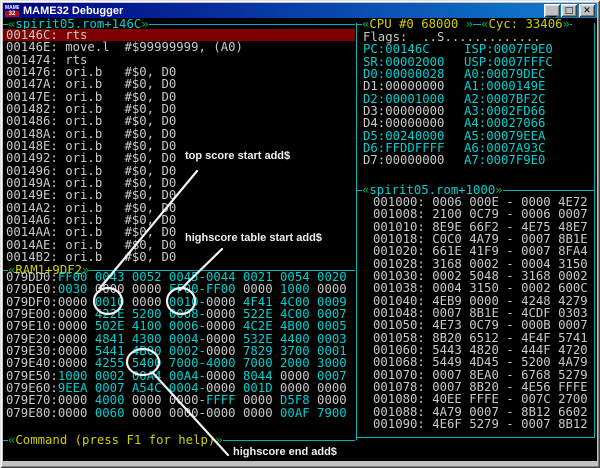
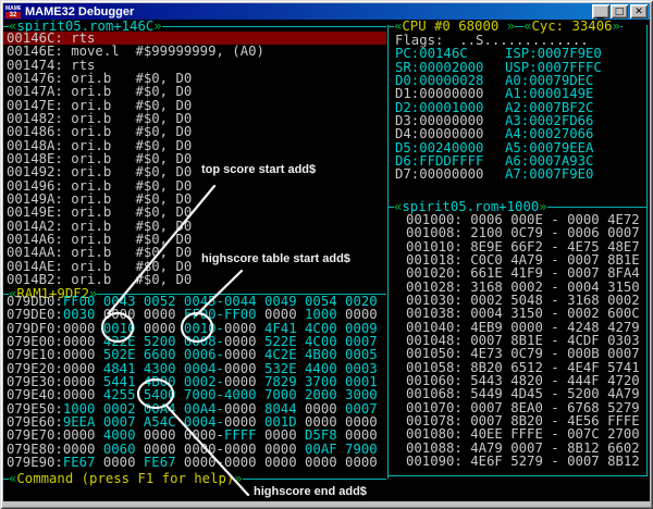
  MAME32 Debugger
  ▁
  □
  ✕
  «
  spirit05.rom+146C
  »
  00146C: rts
  00146E: move.l #$99999999, (A0)
  001474: rts
  001476: ori.b #$0, D0
  00147A: ori.b #$0, D0
  00147E: ori.b #$0, D0
  001482: ori.b #$0, D0
  001486: ori.b #$0, D0
  00148A: ori.b #$0, D0
  00148E: ori.b #$0, D0
  001492: ori.b #$0, D0
  001496: ori.b #$0, D0
  00149A: ori.b #$0, D0
  00149E: ori.b #$0, D0
  0014A2: ori.b #$0, D0
  0014A6: ori.b #$0, D0
  0014AA: ori.b #$0, D0
  0014AE: ori.b #0, D0
  0014B2: ori.b #$0, D0
  «
  RAM1+9DF2
  »
- 079DD0:FF00 0043 0052 004-0044 0021 0054 0020
+ 079DD0:FF00 0043 0052 004-0044 0049 0054 0020
  079DE0:0030 000 0000 0-FF00 0000 1000 0000
  079DF0:0000 0010 0000 001-0000 4F41 4C00 0009
  079E00:0000 4E 5200 008-0000 522E 4C00 0007
- 079E10:0000 502E 4100 0006-0000 4C2E 4B00 0005
+ 079E10:0000 502E 6600 0006-0000 4C2E 4B00 0005
  079E20:0000 4841 4300 0004-0000 532E 4400 0003
  079E30:0000 5441 B0 0002-0000 7829 3700 0001
  079E40:0000 4255 5400 7000-4000 7000 2000 3000
  079E50:1000 0002 0A4 00A4-0000 8044 0000 0007
  079E60:9EEA 0007 A54C 0004-0000 001D 0000 0000
  079E70:0000 4000 0000 0000-FFFF 0000 D5F8 0000
  079E80:0000 0060 0000 0000-0000 0000 00AF 7900
+ 079E90:FE67 0000 FE67 0000-0000 0000 0000 0000
  «
  Command (press F1 for help)
  »
  «
  CPU #0 68000
  »
  «
  Cyc:
  33406
  »
  Flags: ..S.............
  PC:00146C ISP:0007F9E0
  SR:00002000 USP:0007FFFC
  D0:00000028 A0:00079DEC
  D1:00000000 A1:0000149E
  D2:00001000 A2:0007BF2C
  D3:00000000 A3:0002FD66
  D4:00000000 A4:00027066
  D5:00240000 A5:00079EEA
  D6:FFDDFFFF A6:0007A93C
  D7:00000000 A7:0007F9E0
  «
  spirit05.rom+1000
  »
  001000: 0006 000E - 0000 4E72
  001008: 2100 0C79 - 0006 0007
  001010: 8E9E 66F2 - 4E75 48E7
  001018: C0C0 4A79 - 0007 8B1E
  001020: 661E 41F9 - 0007 8FA4
  001028: 3168 0002 - 0004 3150
  001030: 0002 5048 - 3168 0002
  001038: 0004 3150 - 0002 600C
  001040: 4EB9 0000 - 4248 4279
  001048: 0007 8B1E - 4CDF 0303
  001050: 4E73 0C79 - 000B 0007
  001058: 8B20 6512 - 4E4F 5741
  001060: 5443 4820 - 444F 4720
  001068: 5449 4D45 - 5200 4A79
  001070: 0007 8EA0 - 6768 5279
  001078: 0007 8B20 - 4E56 FFFE
  001080: 40EE FFFE - 007C 2700
  001088: 4A79 0007 - 8B12 6602
  001090: 4E6F 5279 - 0007 8B12
  top score start add$
  highscore table start add$
  highscore end add$
